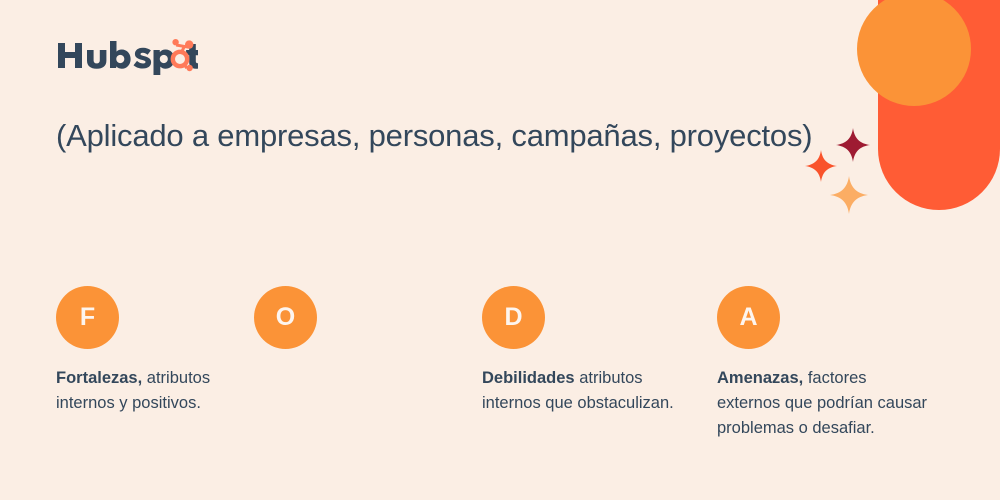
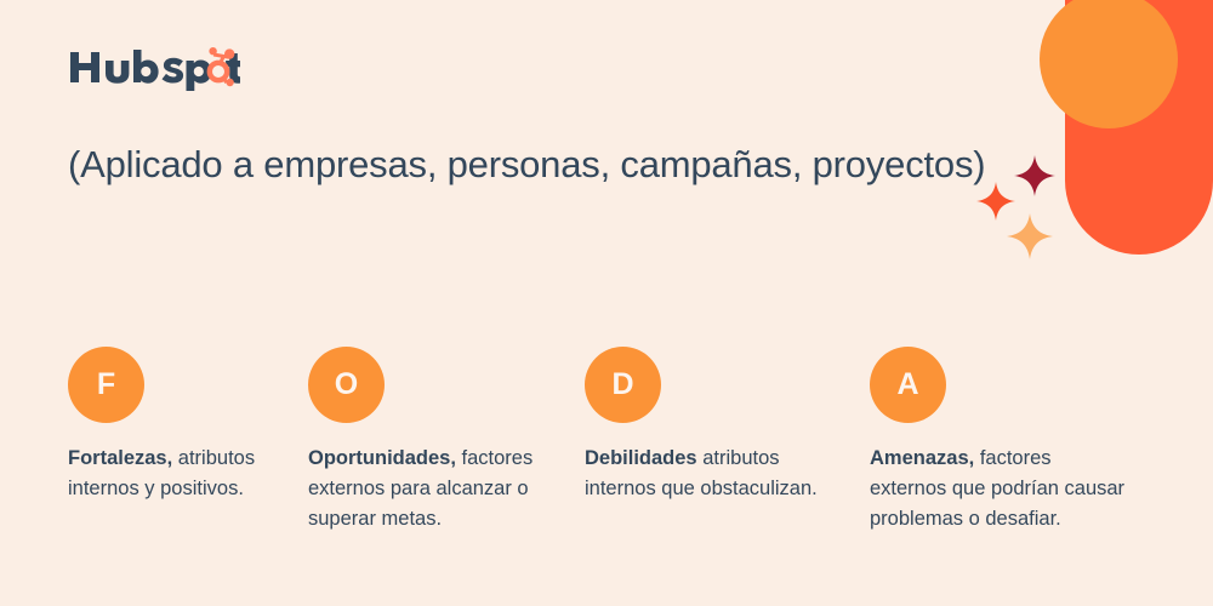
  (Aplicado a empresas, personas, campañas, proyectos)
  F
  Fortalezas, atributos internos y positivos.
  O
+ Oportunidades, factores externos para alcanzar o superar metas.
  D
  Debilidades atributos internos que obstaculizan.
  A
  Amenazas, factores externos que podrían causar problemas o desafiar.
